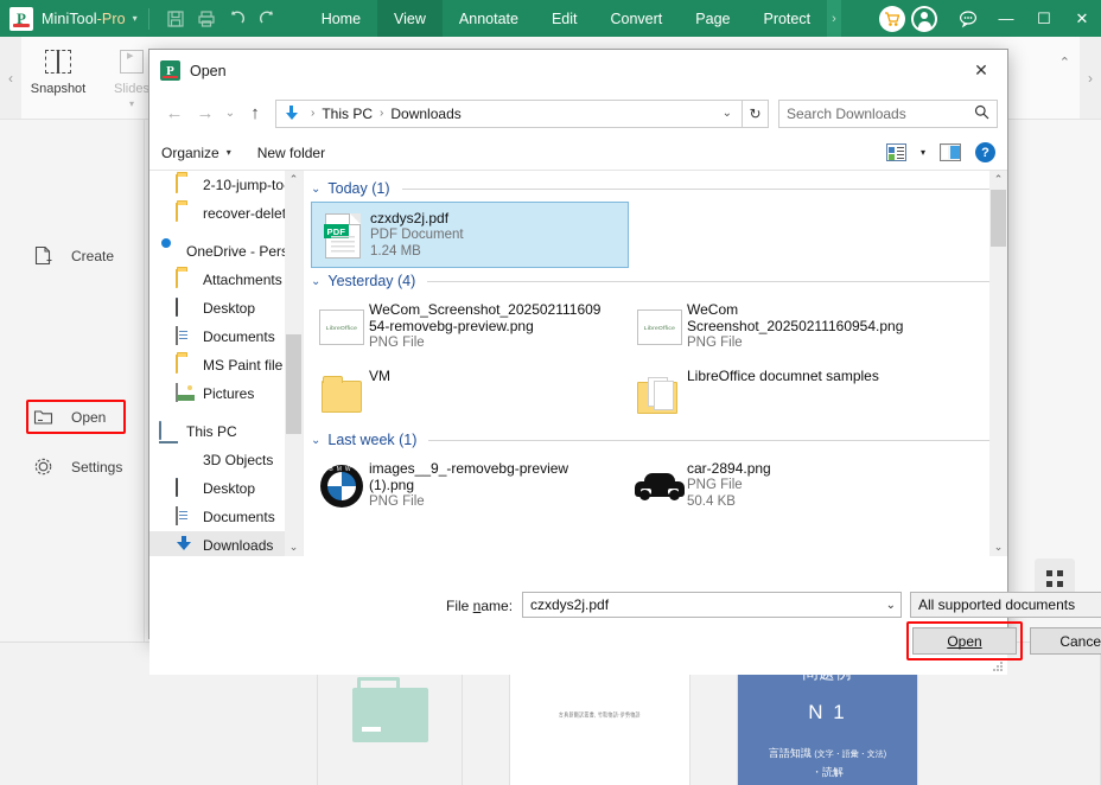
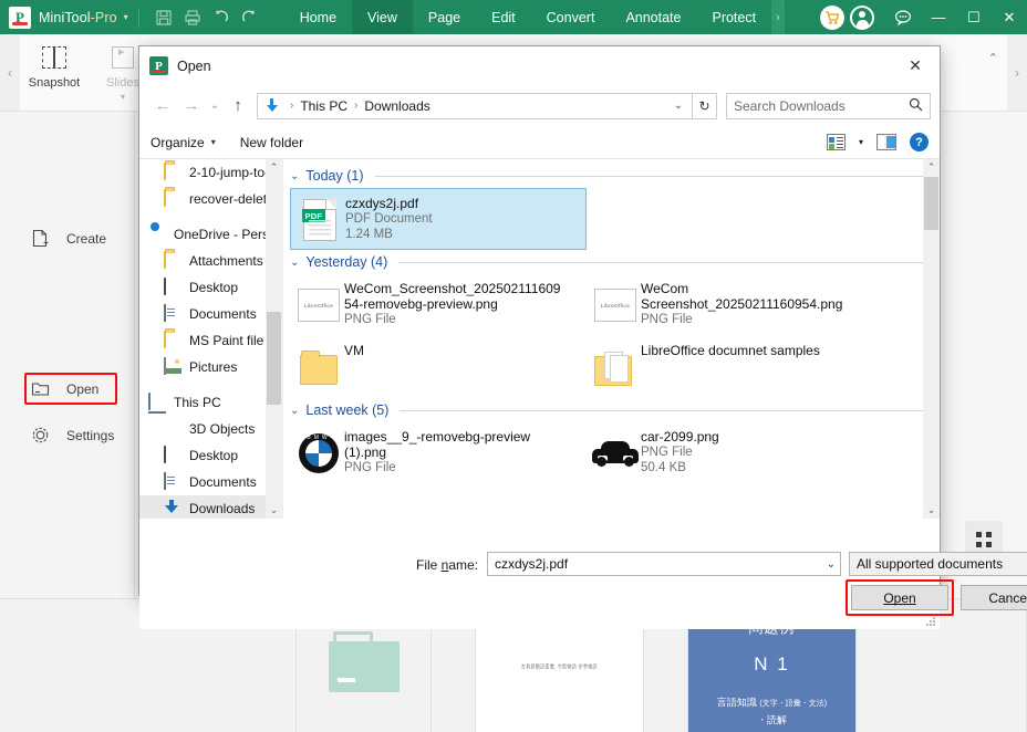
  MiniTool-Pro
  ▾
  Home
  View
- Annotate
+ Page
  Edit
  Convert
- Page
+ Annotate
  Protect
  ›
  —
  ☐
  ✕
  ‹
  Snapshot
  Slides
  ▾
  ›
  ⌃
  Create
  Open
  Settings
  N 1
  ・読解
  Open
  ✕
  ←
  →
  ⌄
  ↑
  ›
  This PC
  ›
  Downloads
  ⌄
  ↻
  Search Downloads
  Organize
  ▾
  New folder
  ▾
  ?
  2-10-jump-to
  recover-dele
  OneDrive - Per
  Attachments
  Desktop
  Documents
  MS Paint file
  Pictures
  This PC
  3D Objects
  Desktop
  Documents
  Downloads
  ⌃
  ⌄
  ⌄
  Today (1)
  PDF
  czxdys2j.pdf
  PDF Document
  1.24 MB
  ⌄
  Yesterday (4)
  WeCom_Screenshot_20250211160954-removebg-preview.png
  PNG File
  WeCom Screenshot_20250211160954.png
  PNG File
  VM
  LibreOffice documnet samples
  ⌄
- Last week (1)
+ Last week (5)
  images__9_-removebg-preview (1).png
  PNG File
- car-2894.png
+ car-2099.png
  PNG File
  50.4 KB
  ⌃
  ⌄
  File name:
  czxdys2j.pdf
  ⌄
  All supported documents
  Open
  Cance
